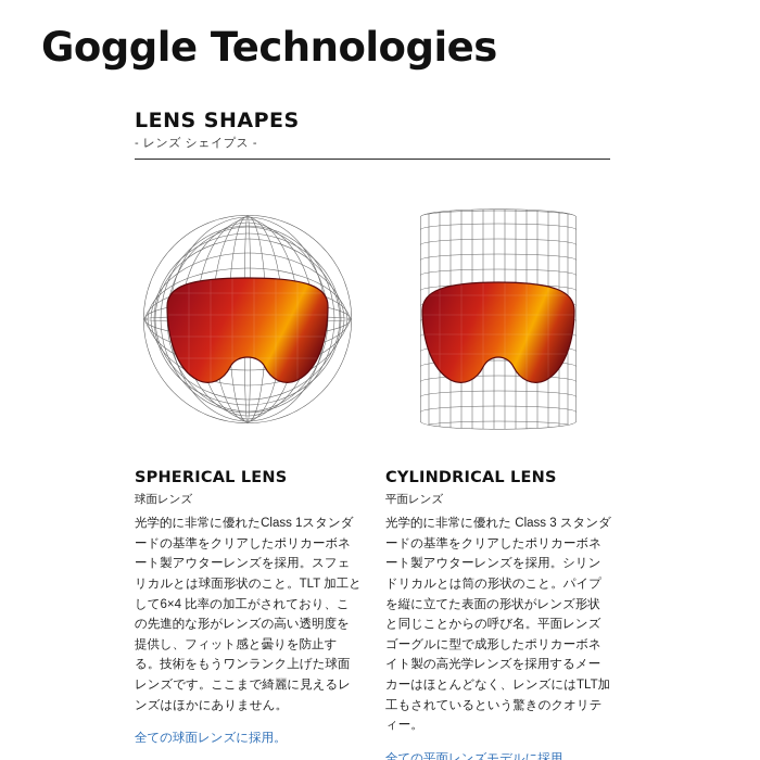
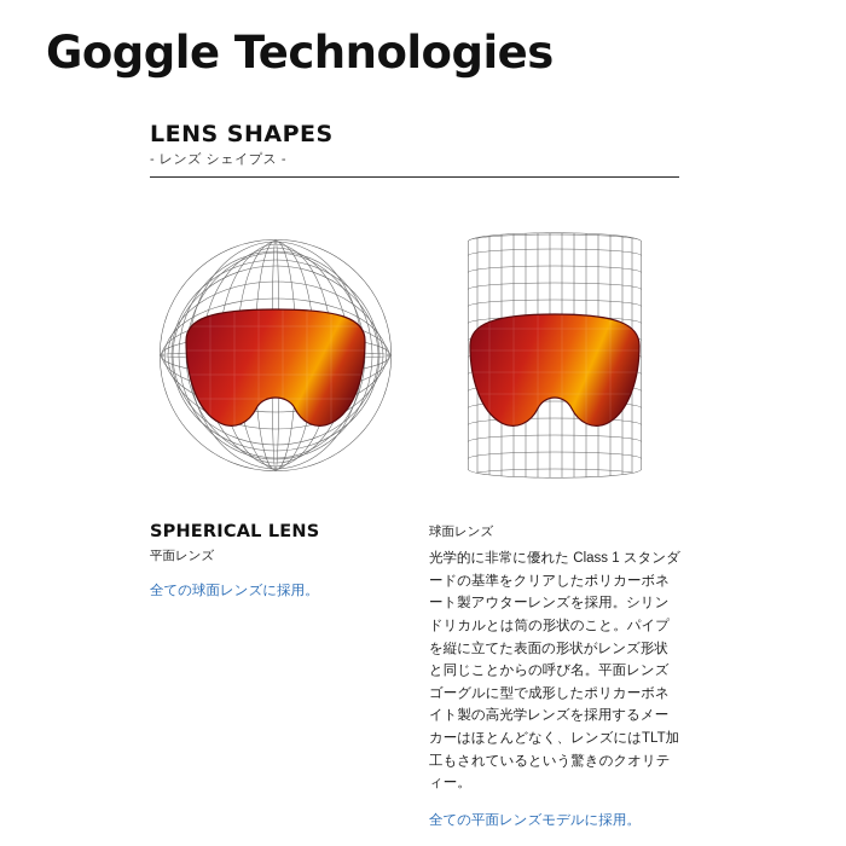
  Goggle Technologies
  LENS SHAPES
  - レンズ シェイプス -
  SPHERICAL LENS
- 球面レンズ
+ 平面レンズ
- 光学的に非常に優れたClass 1スタンダードの基準をクリアしたポリカーボネート製アウターレンズを採用。スフェリカルとは球面形状のこと。TLT 加工として6×4 比率の加工がされており、この先進的な形がレンズの高い透明度を提供し、フィット感と曇りを防止する。技術をもうワンランク上げた球面レンズです。ここまで綺麗に見えるレンズはほかにありません。
  全ての球面レンズに採用。
- CYLINDRICAL LENS
- 平面レンズ
+ 球面レンズ
- 光学的に非常に優れた Class 3 スタンダードの基準をクリアしたポリカーボネート製アウターレンズを採用。シリンドリカルとは筒の形状のこと。パイプを縦に立てた表面の形状がレンズ形状と同じことからの呼び名。平面レンズゴーグルに型で成形したポリカーボネイト製の高光学レンズを採用するメーカーはほとんどなく、レンズにはTLT加工もされているという驚きのクオリティー。
+ 光学的に非常に優れた Class 1 スタンダードの基準をクリアしたポリカーボネート製アウターレンズを採用。シリンドリカルとは筒の形状のこと。パイプを縦に立てた表面の形状がレンズ形状と同じことからの呼び名。平面レンズゴーグルに型で成形したポリカーボネイト製の高光学レンズを採用するメーカーはほとんどなく、レンズにはTLT加工もされているという驚きのクオリティー。
  全ての平面レンズモデルに採用。
